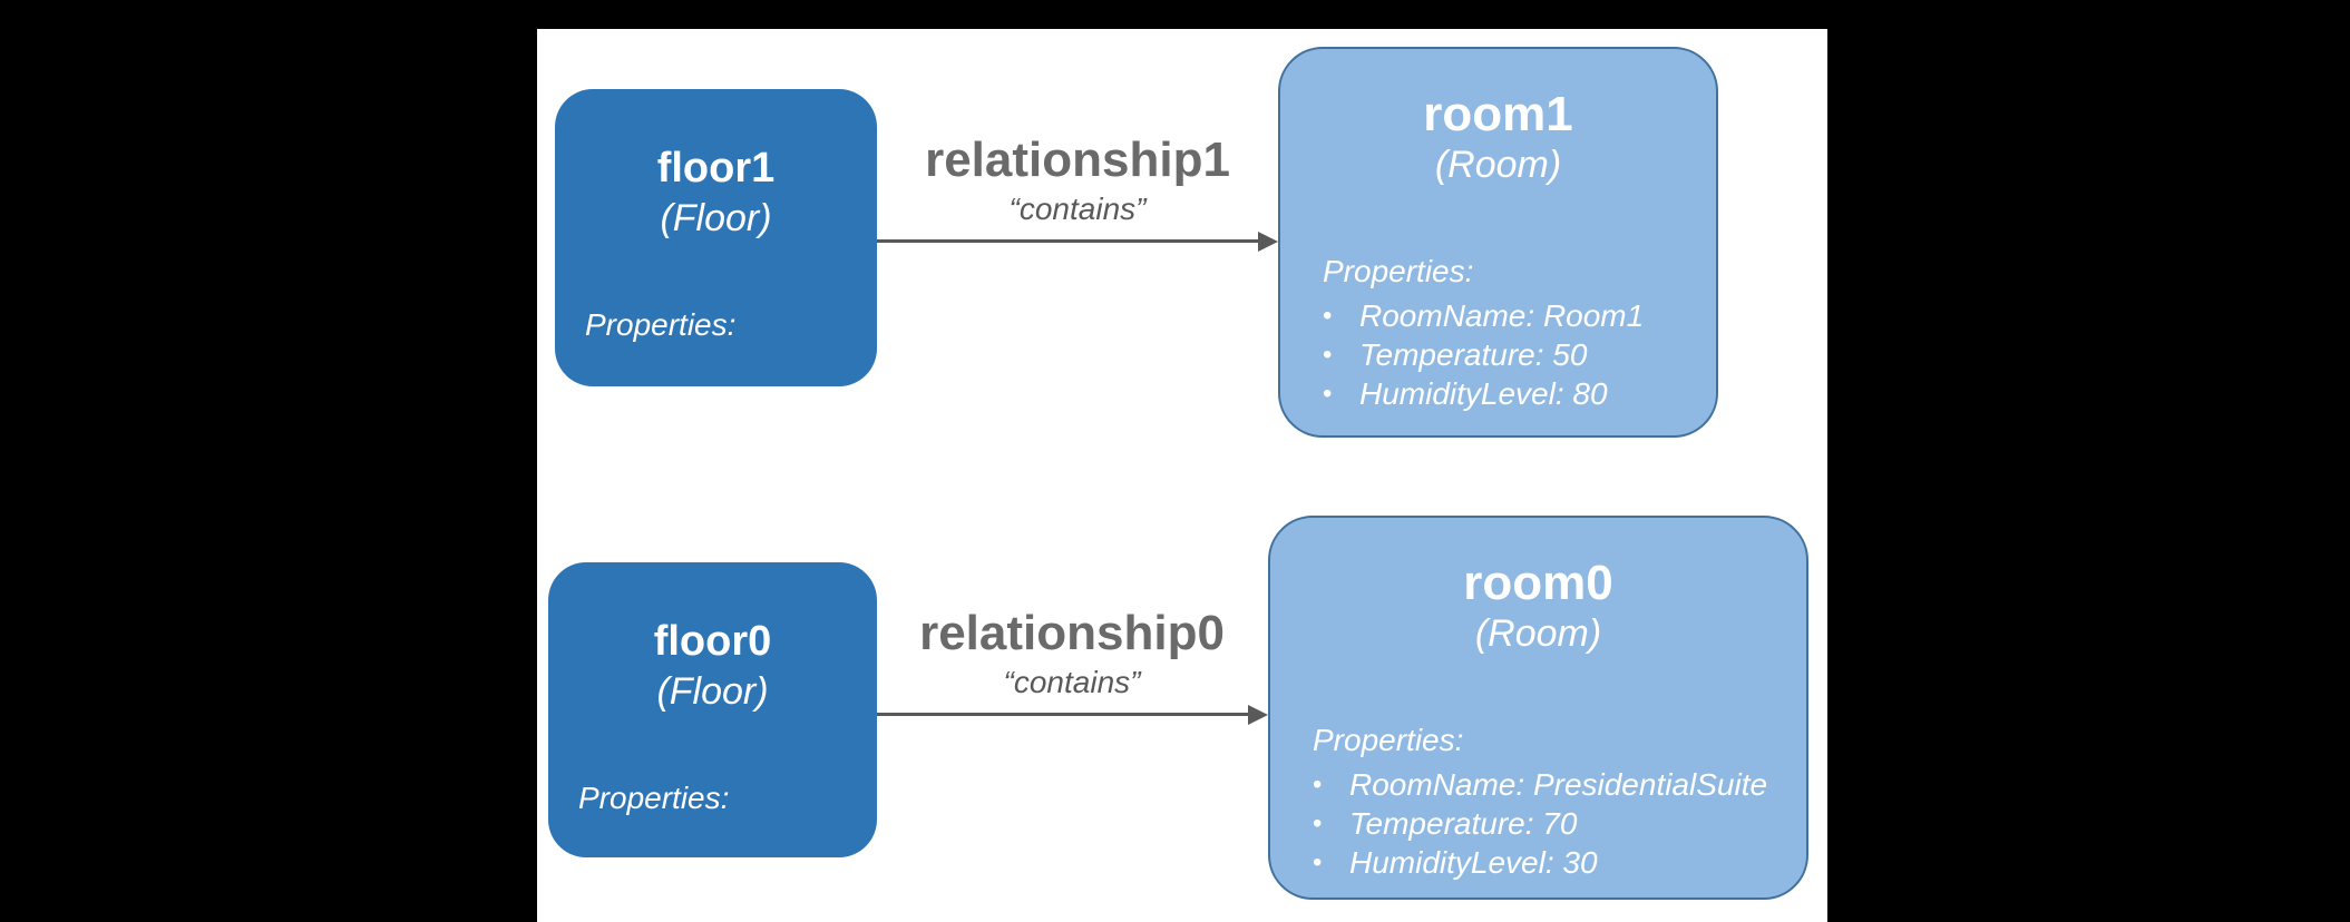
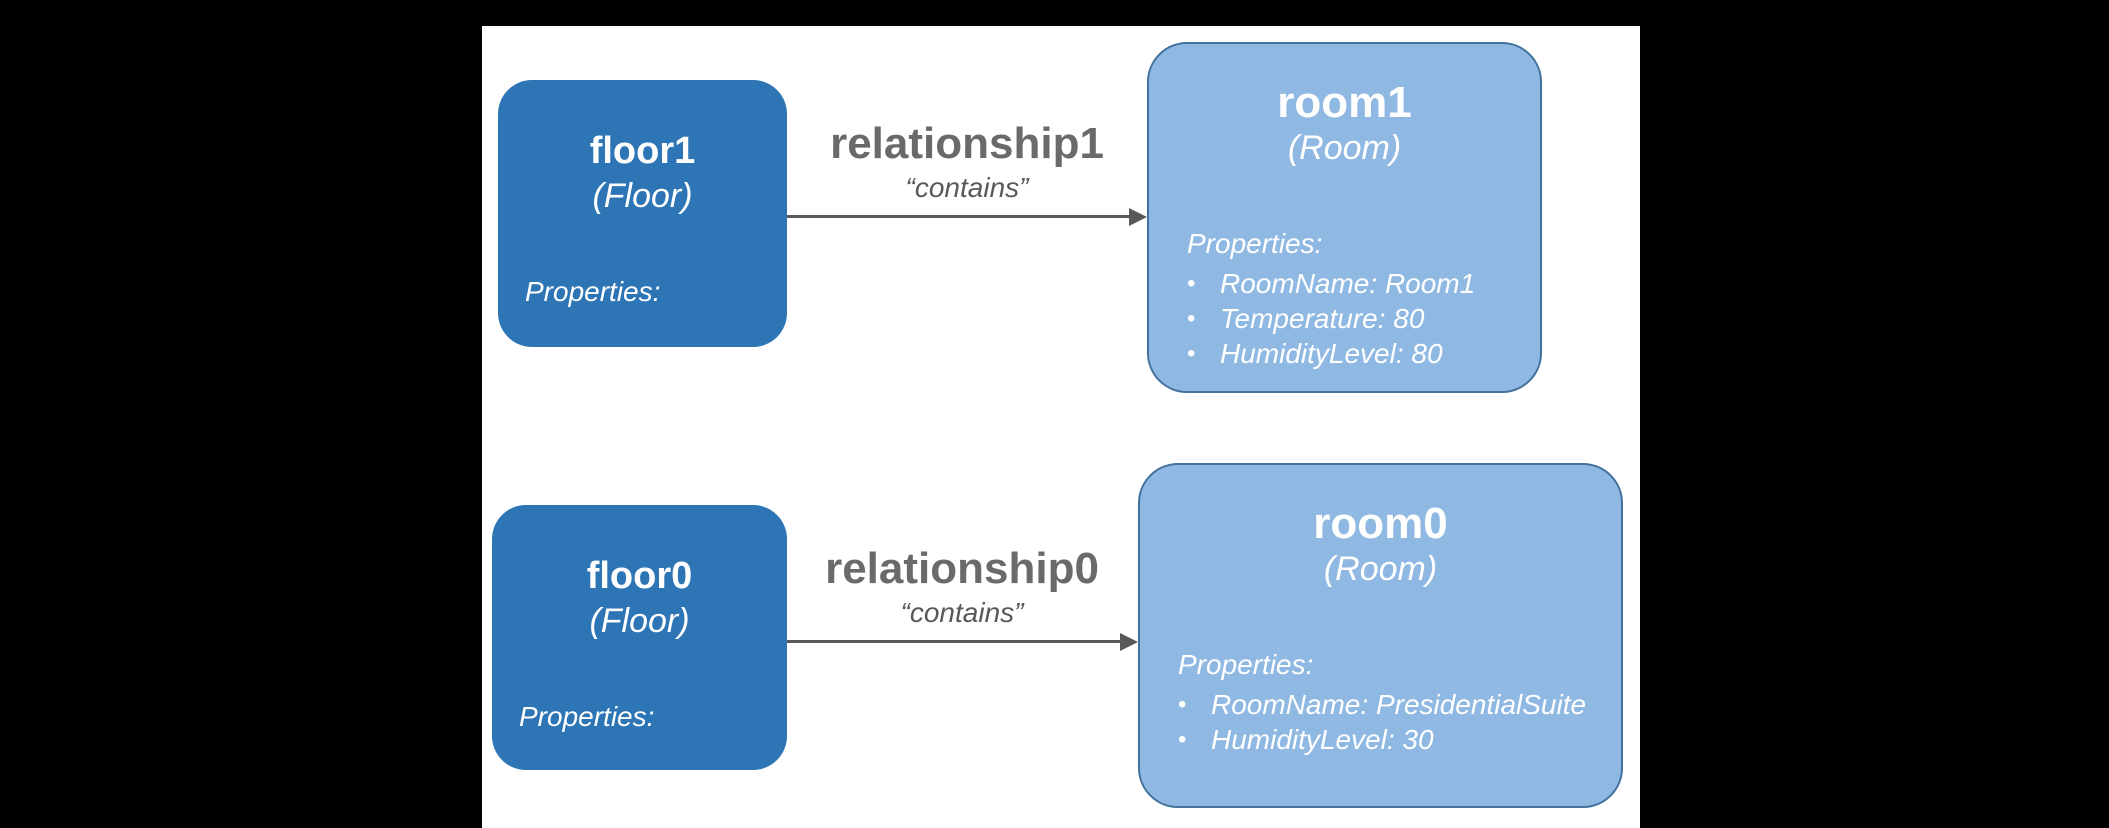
  floor1
  (Floor)
  Properties:
  relationship1
  “contains”
  room1
  (Room)
  Properties:
  • RoomName: Room1
- • Temperature: 50
+ • Temperature: 80
  • HumidityLevel: 80
  floor0
  (Floor)
  Properties:
  relationship0
  “contains”
  room0
  (Room)
  Properties:
  • RoomName: PresidentialSuite
- • Temperature: 70
  • HumidityLevel: 30
